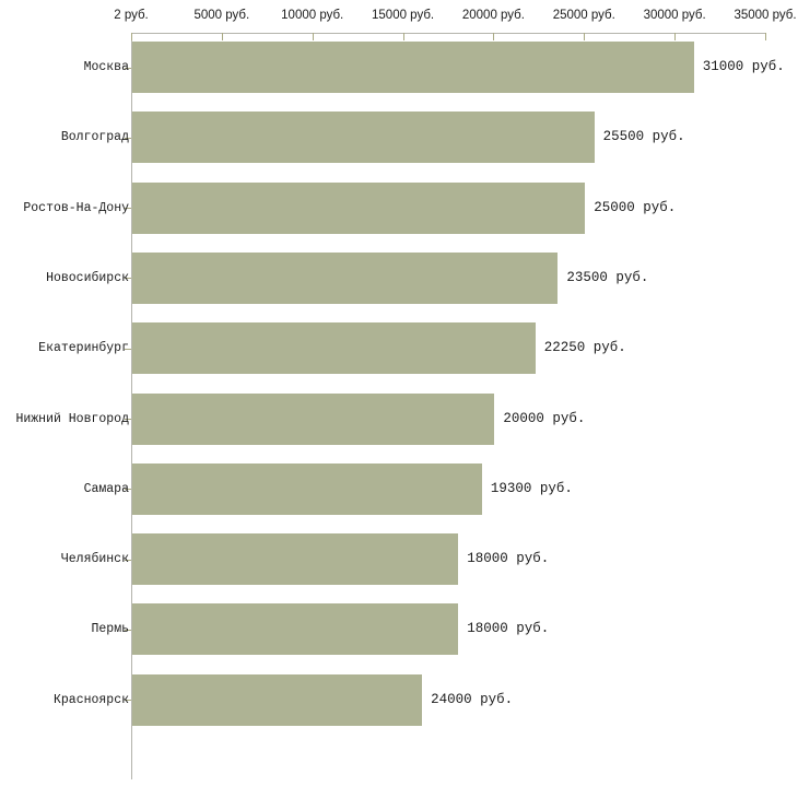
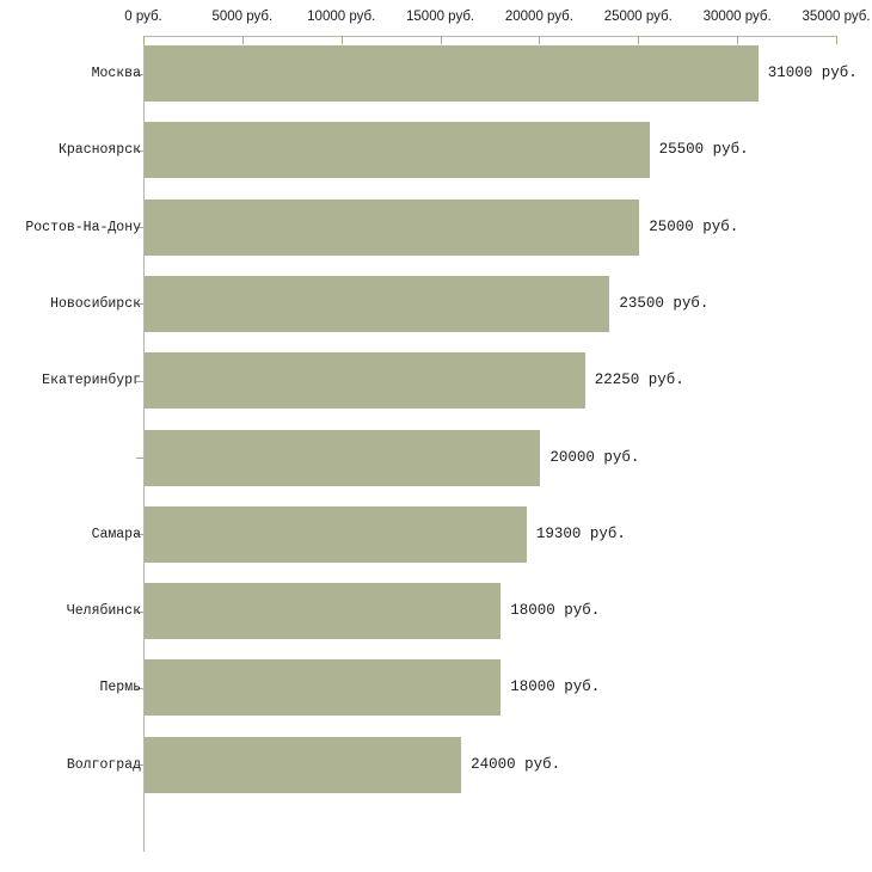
- 2 руб.
+ 0 руб.
  5000 руб.
  10000 руб.
  15000 руб.
  20000 руб.
  25000 руб.
  30000 руб.
  35000 руб.
  Москва
  31000 руб.
- Волгоград
+ Красноярск
  25500 руб.
  Ростов-На-Дону
  25000 руб.
  Новосибирск
  23500 руб.
  Екатеринбург
  22250 руб.
- Нижний Новгород
  20000 руб.
  Самара
  19300 руб.
  Челябинск
  18000 руб.
  Пермь
  18000 руб.
- Красноярск
+ Волгоград
  24000 руб.
